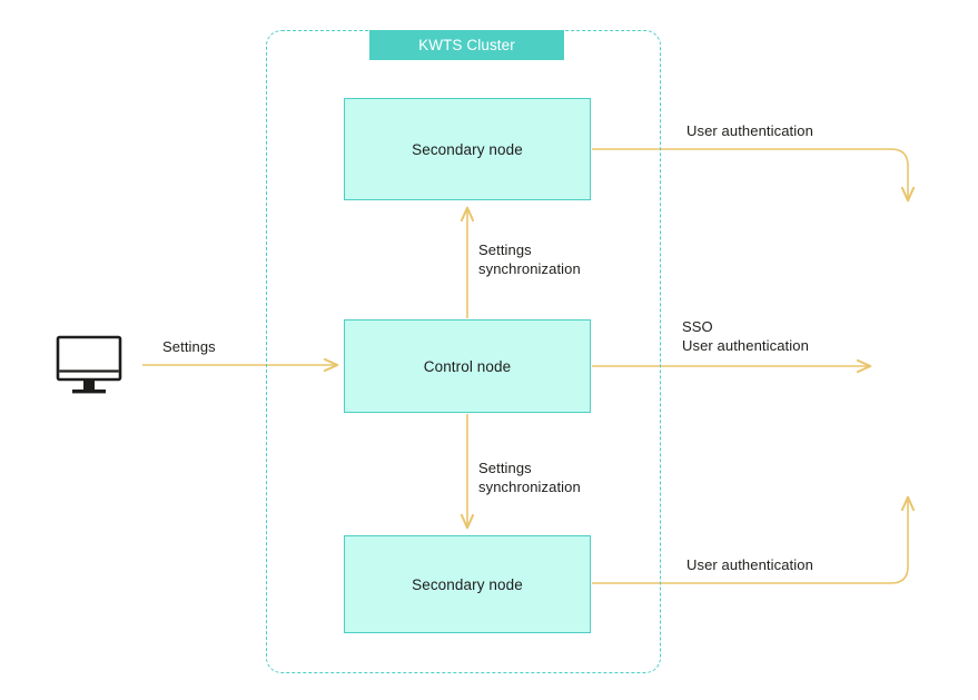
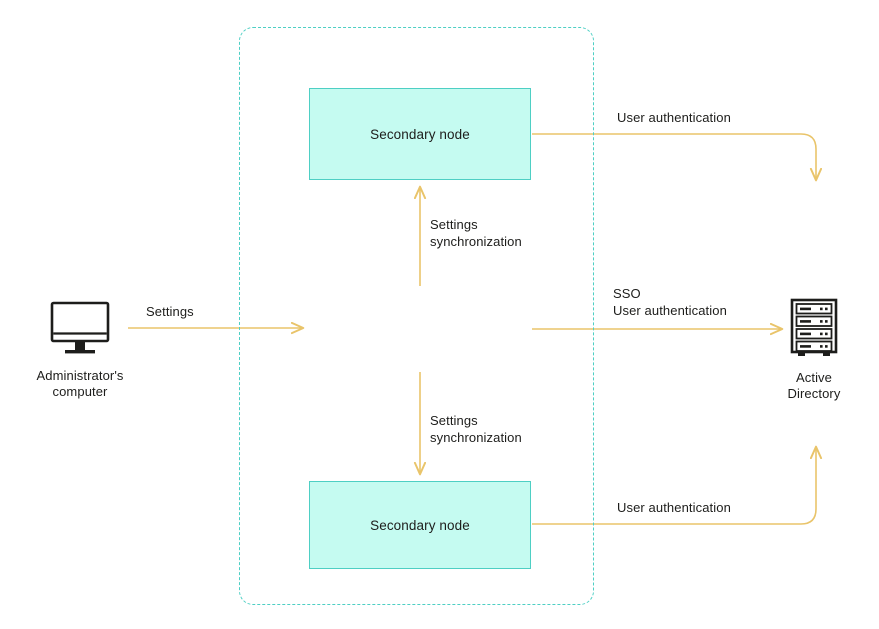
- KWTS Cluster
  Secondary node
- Control node
  Secondary node
+ Administrator's
+ computer
+ Active
+ Directory
  Settings
  Settings
  synchronization
  Settings
  synchronization
  User authentication
  SSO
  User authentication
  User authentication
